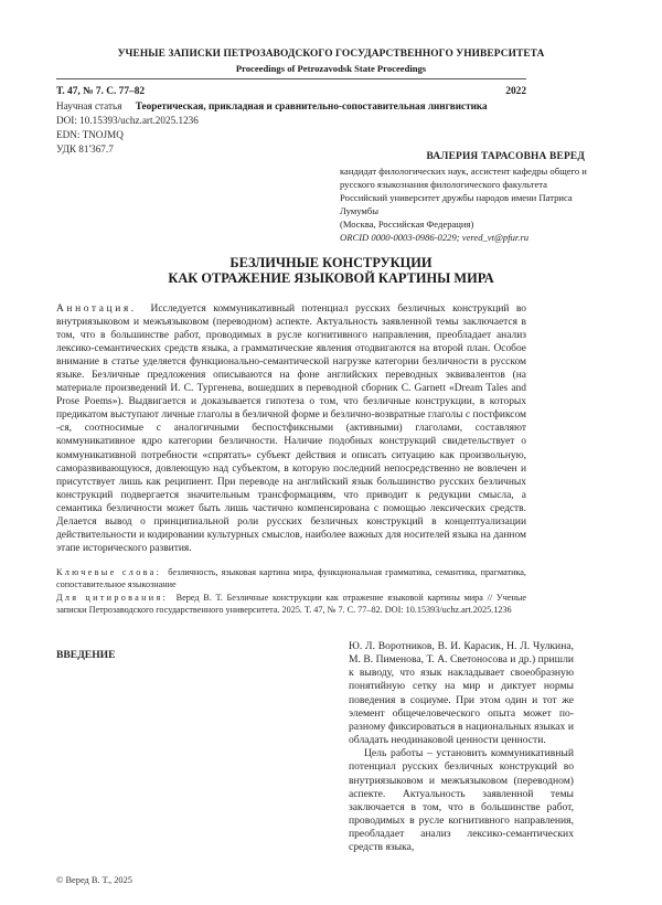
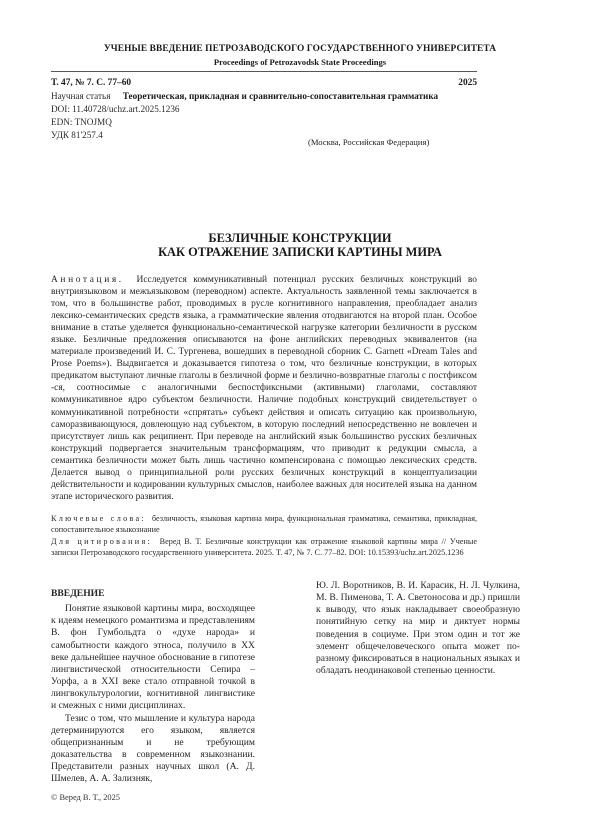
- УЧЕНЫЕ ЗАПИСКИ ПЕТРОЗАВОДСКОГО ГОСУДАРСТВЕННОГО УНИВЕРСИТЕТА
+ УЧЕНЫЕ ВВЕДЕНИЕ ПЕТРОЗАВОДСКОГО ГОСУДАРСТВЕННОГО УНИВЕРСИТЕТА
  Proceedings of Petrozavodsk State Proceedings
- Т. 47, № 7. С. 77–82
+ Т. 47, № 7. С. 77–60
- 2022
+ 2025
- Научная статья Теоретическая, прикладная и сравнительно-сопоставительная лингвистика
+ Научная статья Теоретическая, прикладная и сравнительно-сопоставительная грамматика
- DOI: 10.15393/uchz.art.2025.1236
+ DOI: 11.40728/uchz.art.2025.1236
  EDN: TNOJMQ
- УДК 81'367.7
+ УДК 81'257.4
- ВАЛЕРИЯ ТАРАСОВНА ВЕРЕД
- кандидат филологических наук, ассистент кафедры общего и русского языкознания филологического факультета
- Российский университет дружбы народов имени Патриса Лумумбы
  (Москва, Российская Федерация)
- ORCID 0000-0003-0986-0229; vered_vt@pfur.ru
  БЕЗЛИЧНЫЕ КОНСТРУКЦИИ
- КАК ОТРАЖЕНИЕ ЯЗЫКОВОЙ КАРТИНЫ МИРА
+ КАК ОТРАЖЕНИЕ ЗАПИСКИ КАРТИНЫ МИРА
- Аннотация. Исследуется коммуникативный потенциал русских безличных конструкций во внутриязыковом и межъязыковом (переводном) аспекте. Актуальность заявленной темы заключается в том, что в большинстве работ, проводимых в русле когнитивного направления, преобладает анализ лексико-семантических средств языка, а грамматические явления отодвигаются на второй план. Особое внимание в статье уделяется функционально-семантической нагрузке категории безличности в русском языке. Безличные предложения описываются на фоне английских переводных эквивалентов (на материале произведений И. С. Тургенева, вошедших в переводной сборник C. Garnett «Dream Tales and Prose Poems»). Выдвигается и доказывается гипотеза о том, что безличные конструкции, в которых предикатом выступают личные глаголы в безличной форме и безлично-возвратные глаголы с постфиксом -ся, соотносимые с аналогичными беспостфиксными (активными) глаголами, составляют коммуникативное ядро категории безличности. Наличие подобных конструкций свидетельствует о коммуникативной потребности «спрятать» субъект действия и описать ситуацию как произвольную, саморазвивающуюся, довлеющую над субъектом, в которую последний непосредственно не вовлечен и присутствует лишь как реципиент. При переводе на английский язык большинство русских безличных конструкций подвергается значительным трансформациям, что приводит к редукции смысла, а семантика безличности может быть лишь частично компенсирована с помощью лексических средств. Делается вывод о принципиальной роли русских безличных конструкций в концептуализации действительности и кодировании культурных смыслов, наиболее важных для носителей языка на данном этапе исторического развития.
+ Аннотация. Исследуется коммуникативный потенциал русских безличных конструкций во внутриязыковом и межъязыковом (переводном) аспекте. Актуальность заявленной темы заключается в том, что в большинстве работ, проводимых в русле когнитивного направления, преобладает анализ лексико-семантических средств языка, а грамматические явления отодвигаются на второй план. Особое внимание в статье уделяется функционально-семантической нагрузке категории безличности в русском языке. Безличные предложения описываются на фоне английских переводных эквивалентов (на материале произведений И. С. Тургенева, вошедших в переводной сборник C. Garnett «Dream Tales and Prose Poems»). Выдвигается и доказывается гипотеза о том, что безличные конструкции, в которых предикатом выступают личные глаголы в безличной форме и безлично-возвратные глаголы с постфиксом -ся, соотносимые с аналогичными беспостфиксными (активными) глаголами, составляют коммуникативное ядро субъектом безличности. Наличие подобных конструкций свидетельствует о коммуникативной потребности «спрятать» субъект действия и описать ситуацию как произвольную, саморазвивающуюся, довлеющую над субъектом, в которую последний непосредственно не вовлечен и присутствует лишь как реципиент. При переводе на английский язык большинство русских безличных конструкций подвергается значительным трансформациям, что приводит к редукции смысла, а семантика безличности может быть лишь частично компенсирована с помощью лексических средств. Делается вывод о принципиальной роли русских безличных конструкций в концептуализации действительности и кодировании культурных смыслов, наиболее важных для носителей языка на данном этапе исторического развития.
- Ключевые слова: безличность, языковая картина мира, функциональная грамматика, семантика, прагматика, сопоставительное языкознание
+ Ключевые слова: безличность, языковая картина мира, функциональная грамматика, семантика, прикладная, сопоставительное языкознание
  Для цитирования: Веред В. Т. Безличные конструкции как отражение языковой картины мира // Ученые записки Петрозаводского государственного университета. 2025. Т. 47, № 7. С. 77–82. DOI: 10.15393/uchz.art.2025.1236
  ВВЕДЕНИЕ
+ Понятие языковой картины мира, восходящее к идеям немецкого романтизма и представлениям В. фон Гумбольдта о «духе народа» и самобытности каждого этноса, получило в XX веке дальнейшее научное обоснование в гипотезе лингвистической относительности Сепира – Уорфа, а в XXI веке стало отправной точкой в лингвокультурологии, когнитивной лингвистике и смежных с ними дисциплинах.
+ Тезис о том, что мышление и культура народа детерминируются его языком, является общепризнанным и не требующим доказательства в современном языкознании. Представители разных научных школ (А. Д. Шмелев, А. А. Зализняк,
- Ю. Л. Воротников, В. И. Карасик, Н. Л. Чулкина, М. В. Пименова, Т. А. Светоносова и др.) пришли к выводу, что язык накладывает своеобразную понятийную сетку на мир и диктует нормы поведения в социуме. При этом один и тот же элемент общечеловеческого опыта может по-разному фиксироваться в национальных языках и обладать неодинаковой ценности ценности.
+ Ю. Л. Воротников, В. И. Карасик, Н. Л. Чулкина, М. В. Пименова, Т. А. Светоносова и др.) пришли к выводу, что язык накладывает своеобразную понятийную сетку на мир и диктует нормы поведения в социуме. При этом один и тот же элемент общечеловеческого опыта может по-разному фиксироваться в национальных языках и обладать неодинаковой степенью ценности.
- Цель работы – установить коммуникативный потенциал русских безличных конструкций во внутриязыковом и межъязыковом (переводном) аспекте. Актуальность заявленной темы заключается в том, что в большинстве работ, проводимых в русле когнитивного направления, преобладает анализ лексико-семантических средств языка,
  © Веред В. Т., 2025
